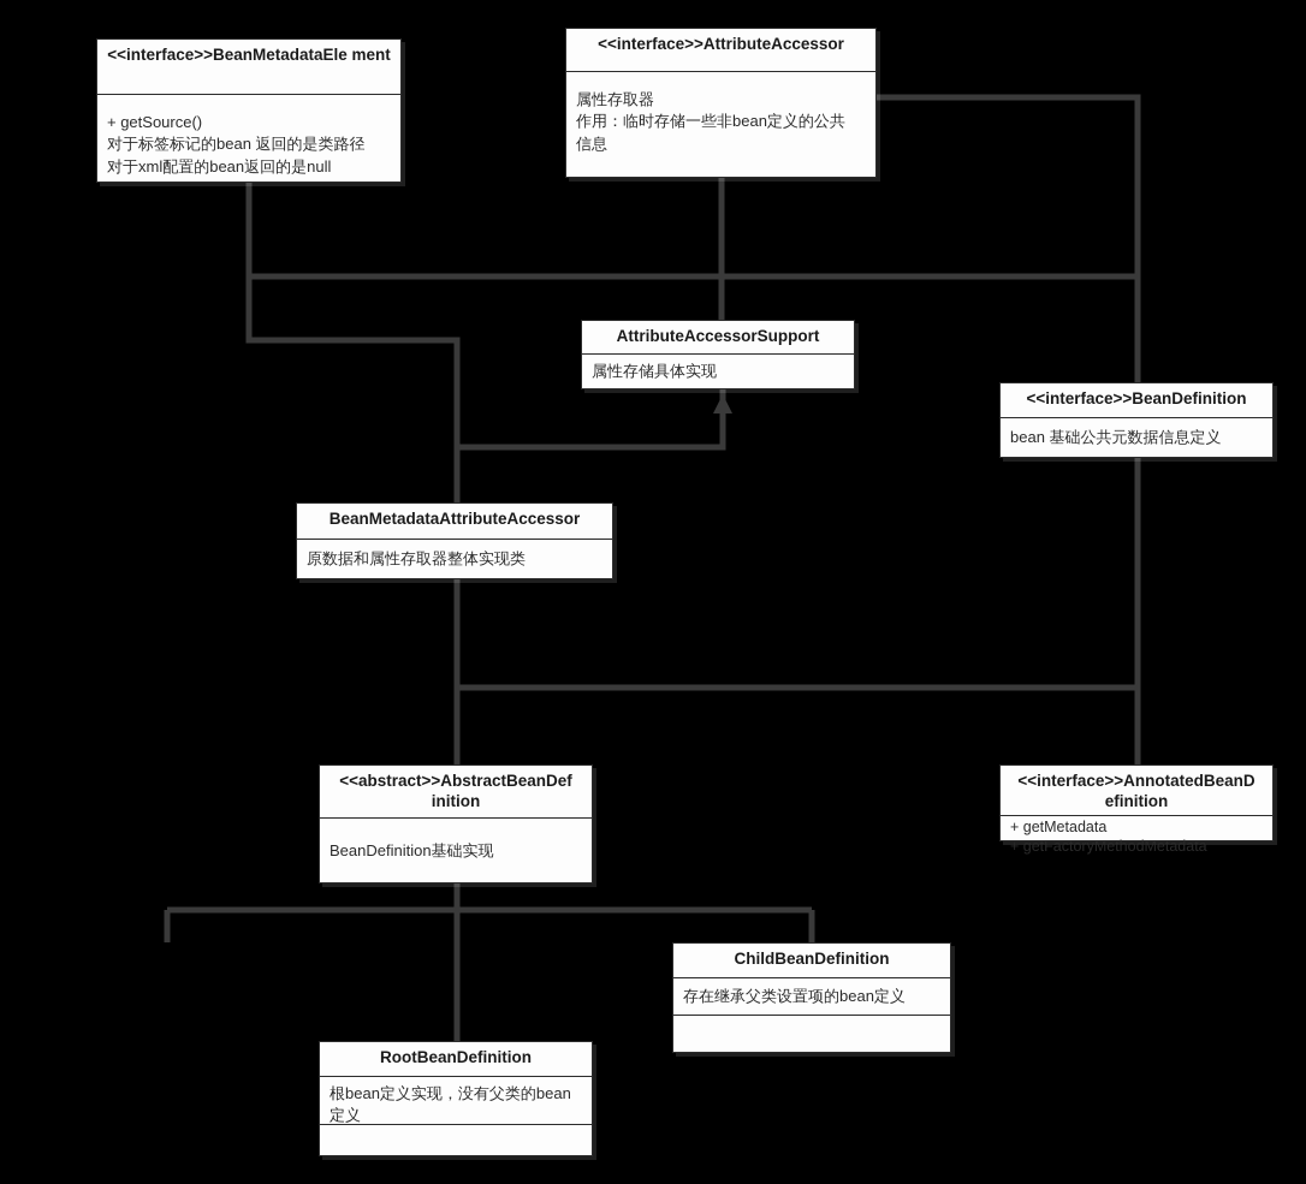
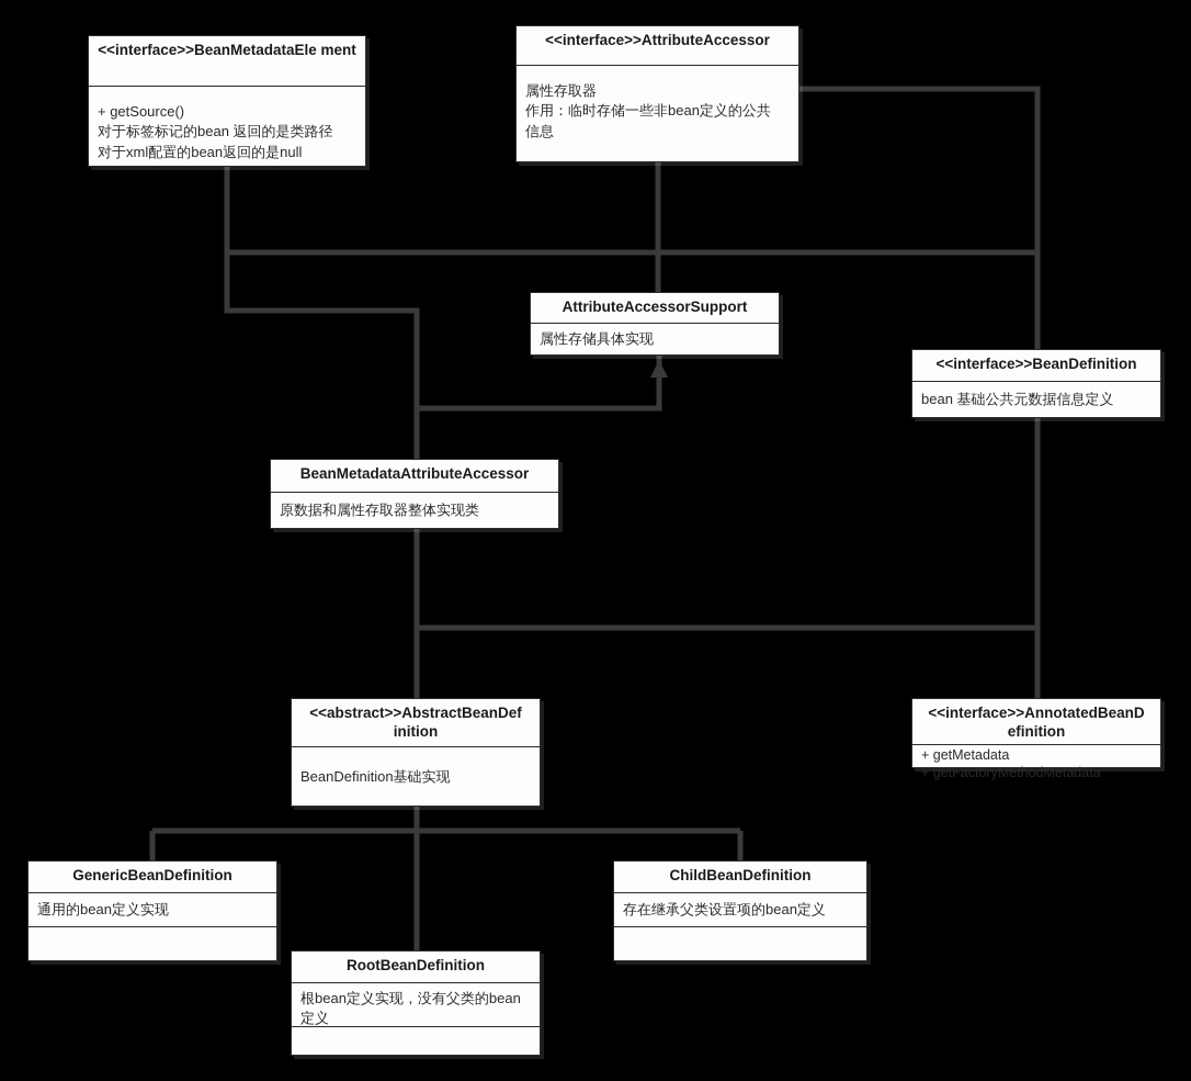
  <<interface>>BeanMetadataEle ment
  + getSource()
  对于标签标记的bean 返回的是类路径
  对于xml配置的bean返回的是null
  <<interface>>AttributeAccessor
  属性存取器
  作用：临时存储一些非bean定义的公共
  信息
  AttributeAccessorSupport
  属性存储具体实现
  <<interface>>BeanDefinition
  bean 基础公共元数据信息定义
  BeanMetadataAttributeAccessor
  原数据和属性存取器整体实现类
  <<abstract>>AbstractBeanDef inition
  BeanDefinition基础实现
  <<interface>>AnnotatedBeanD efinition
  + getMetadata
  + getFactoryMethodMetadata
+ GenericBeanDefinition
+ 通用的bean定义实现
  ChildBeanDefinition
  存在继承父类设置项的bean定义
  RootBeanDefinition
  根bean定义实现，没有父类的bean
  定义
